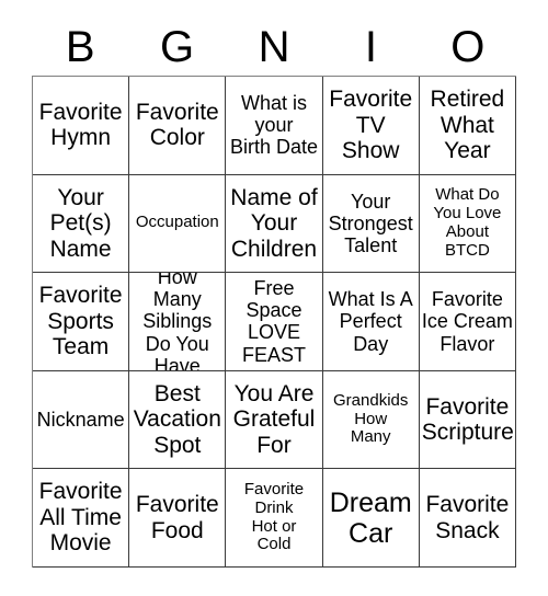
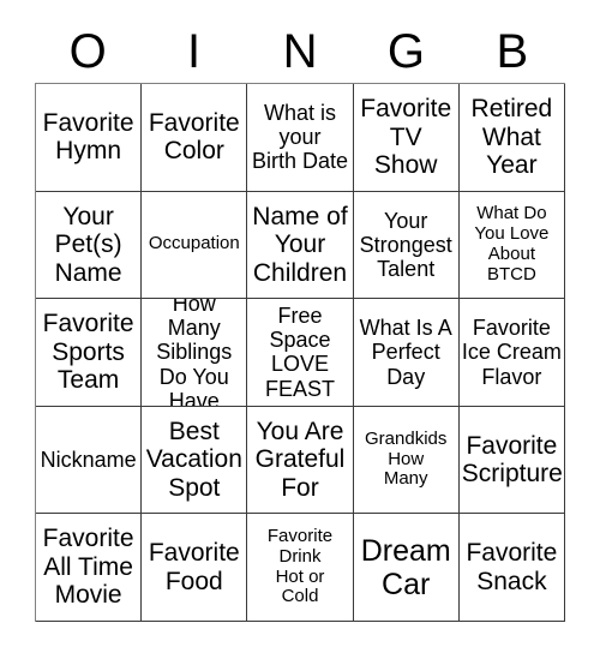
- B
+ O
- G
+ I
  N
- I
+ G
- O
+ B
  Favorite
  Hymn
  Favorite
  Color
  What is
  your
  Birth Date
  Favorite
  TV
  Show
  Retired
  What
  Year
  Your
  Pet(s)
  Name
  Occupation
  Name of
  Your
  Children
  Your
  Strongest
  Talent
  What Do
  You Love
  About
  BTCD
  Favorite
  Sports
  Team
  How Many
  Siblings
  Do You
  Have
  Free
  Space
  LOVE
  FEAST
  What Is A
  Perfect
  Day
  Favorite
  Ice Cream
  Flavor
  Nickname
  Best
  Vacation
  Spot
  You Are
  Grateful
  For
  Grandkids
  How
  Many
  Favorite
  Scripture
  Favorite
  All Time
  Movie
  Favorite
  Food
  Favorite
  Drink
  Hot or
  Cold
  Dream
  Car
  Favorite
  Snack
